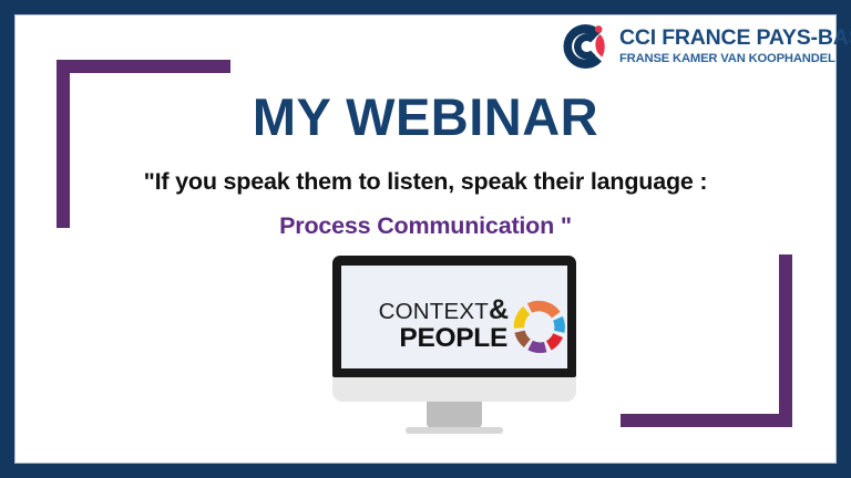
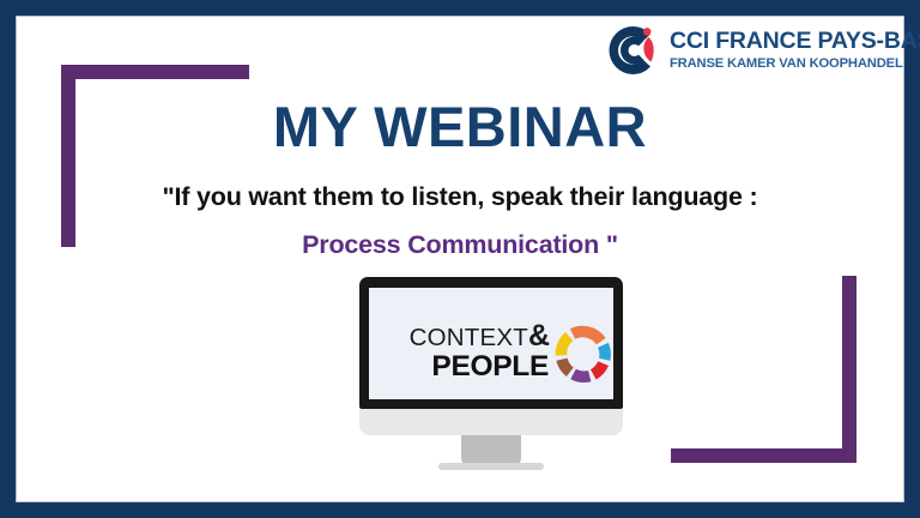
  CCI FRANCE PAYS-BA
  FRANSE KAMER VAN KOOPHANDEL
  MY WEBINAR
- "If you speak them to listen, speak their language :
+ "If you want them to listen, speak their language :
  Process Communication "
  CONTEXT&
  PEOPLE
